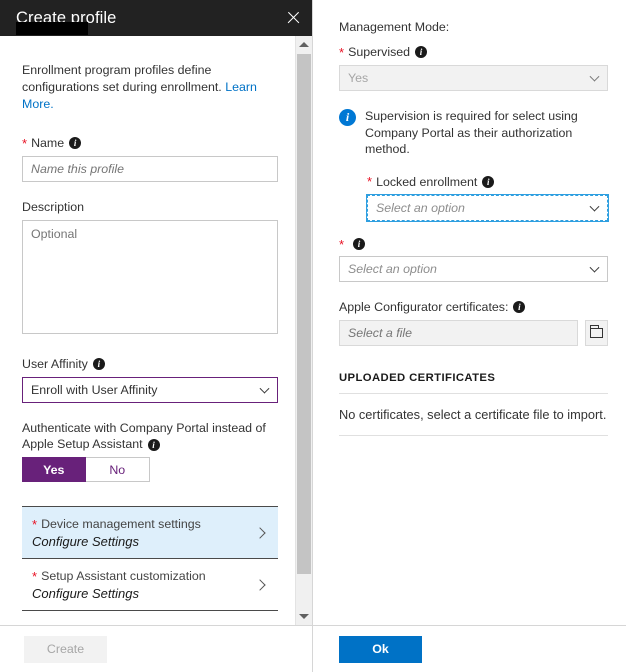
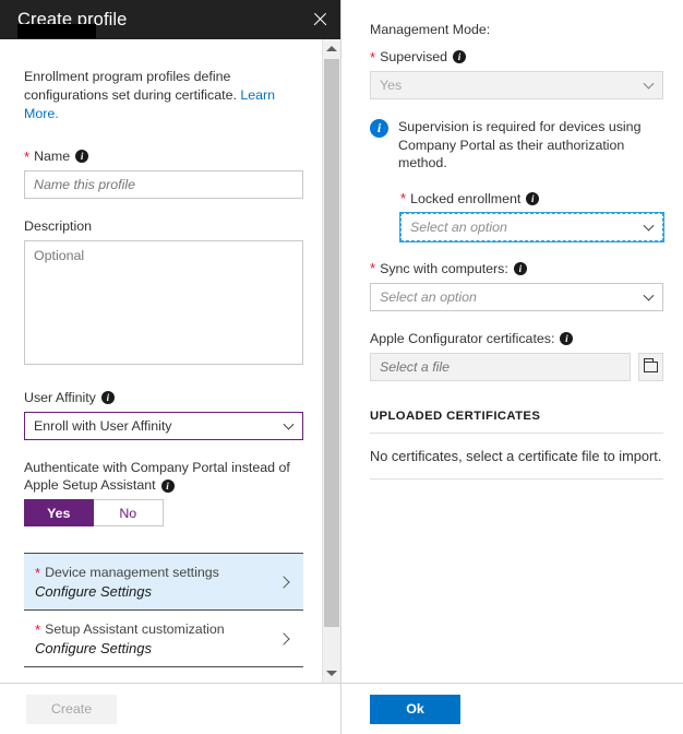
  Create profile
- Enrollment program profiles define configurations set during enrollment. Learn More.
+ Enrollment program profiles define configurations set during certificate. Learn More.
  *
  Name
  i
  Name this profile
  Description
  Optional
  User Affinity
  i
  Enroll with User Affinity
  Authenticate with Company Portal instead of Apple Setup Assistant i
  Yes
  No
  *
  Device management settings
  Configure Settings
  *
  Setup Assistant customization
  Configure Settings
  Create
  Management Mode:
  *
  Supervised
  i
  Yes
  i
- Supervision is required for select using Company Portal as their authorization method.
+ Supervision is required for devices using Company Portal as their authorization method.
  *
  Locked enrollment
  i
  Select an option
  *
+ Sync with computers:
  i
  Select an option
  Apple Configurator certificates:
  i
  Select a file
  UPLOADED CERTIFICATES
  No certificates, select a certificate file to import.
  Ok
